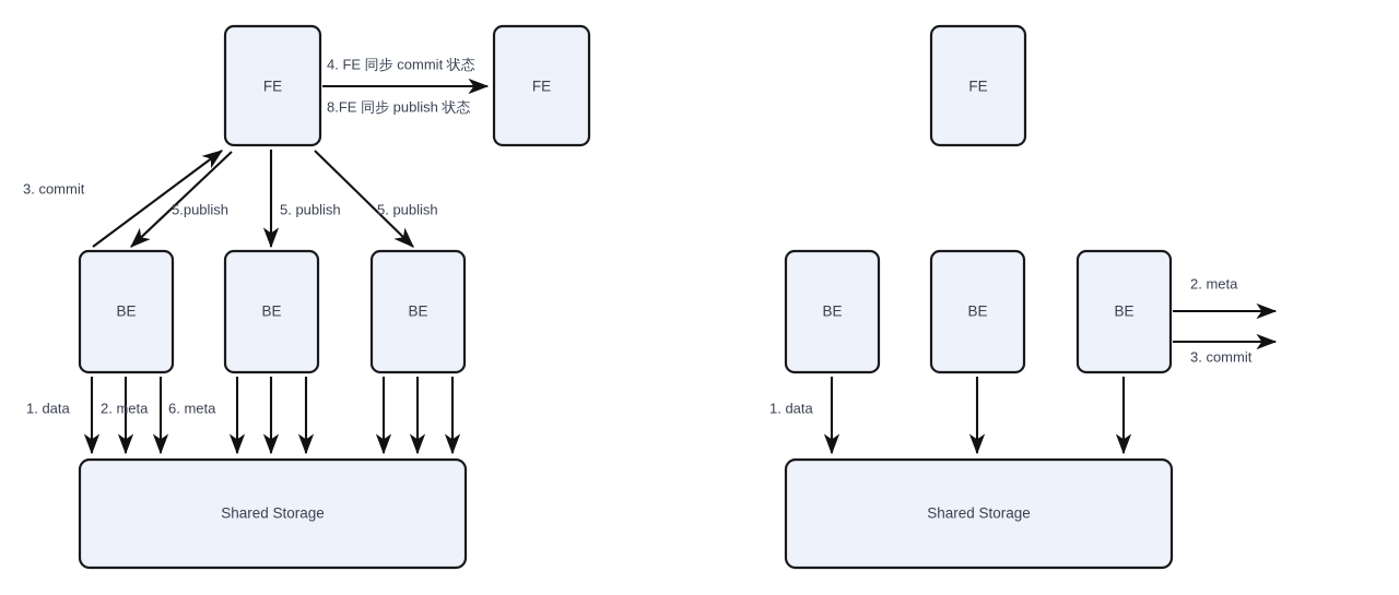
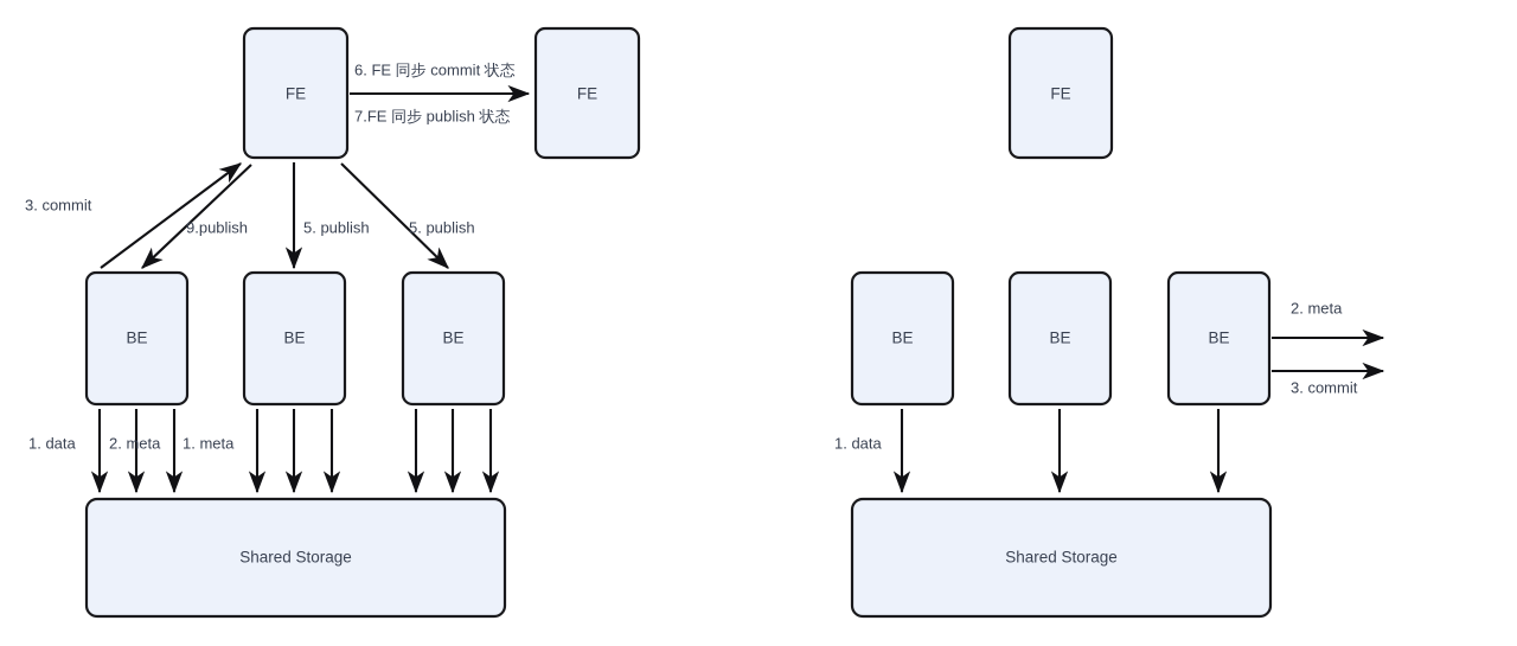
  FE
  FE
- 4. FE 同步 commit 状态
+ 6. FE 同步 commit 状态
- 8.FE 同步 publish 状态
+ 7.FE 同步 publish 状态
  BE
  BE
  BE
  3. commit
- 5.publish
+ 9.publish
  5. publish
  5. publish
  1. data
  2. meta
- 6. meta
+ 1. meta
  Shared Storage
  FE
  BE
  BE
  BE
  2. meta
  3. commit
  1. data
  Shared Storage
